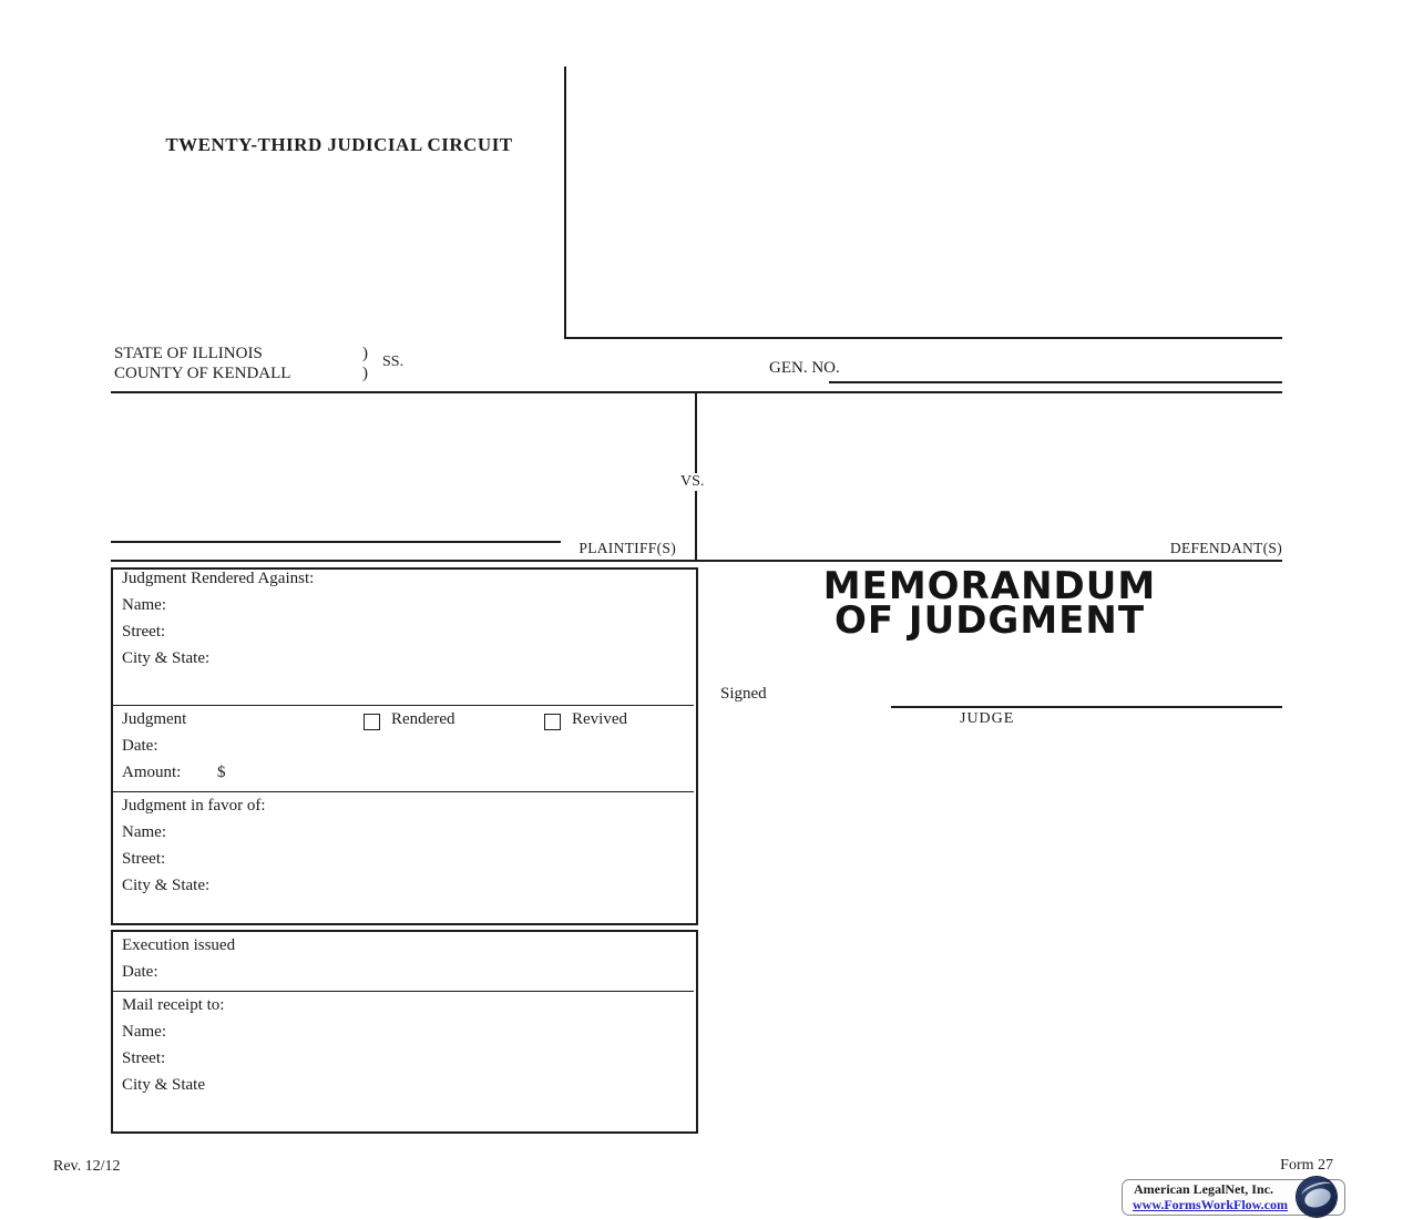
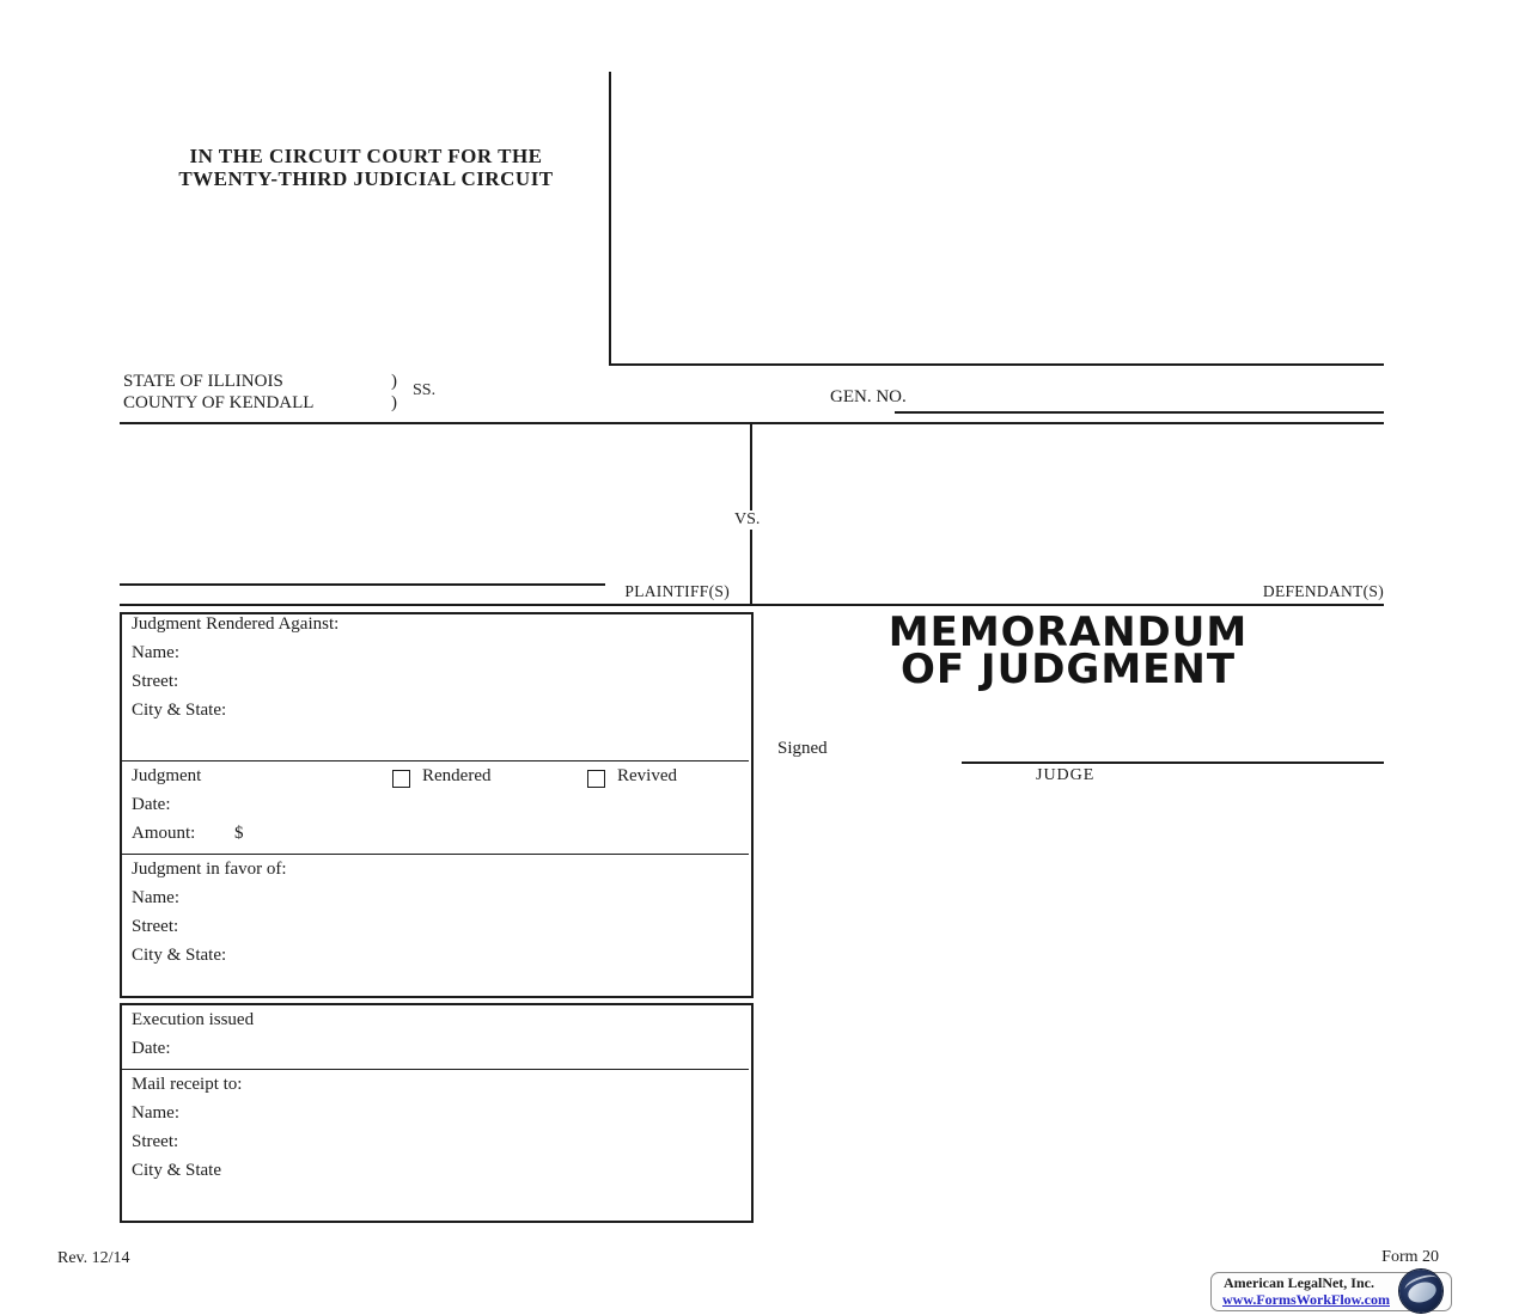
+ IN THE CIRCUIT COURT FOR THE
  TWENTY-THIRD JUDICIAL CIRCUIT
  STATE OF ILLINOIS
  )
  COUNTY OF KENDALL
  )
  SS.
  GEN. NO.
  VS.
  PLAINTIFF(S)
  DEFENDANT(S)
  MEMORANDUM
  OF JUDGMENT
  Signed
  JUDGE
  Judgment Rendered Against:
  Name:
  Street:
  City & State:
  Judgment
  Rendered
  Revived
  Date:
  Amount:
  $
  Judgment in favor of:
  Name:
  Street:
  City & State:
  Execution issued
  Date:
  Mail receipt to:
  Name:
  Street:
  City & State
- Rev. 12/12
+ Rev. 12/14
- Form 27
+ Form 20
  American LegalNet, Inc.
  www.FormsWorkFlow.com
